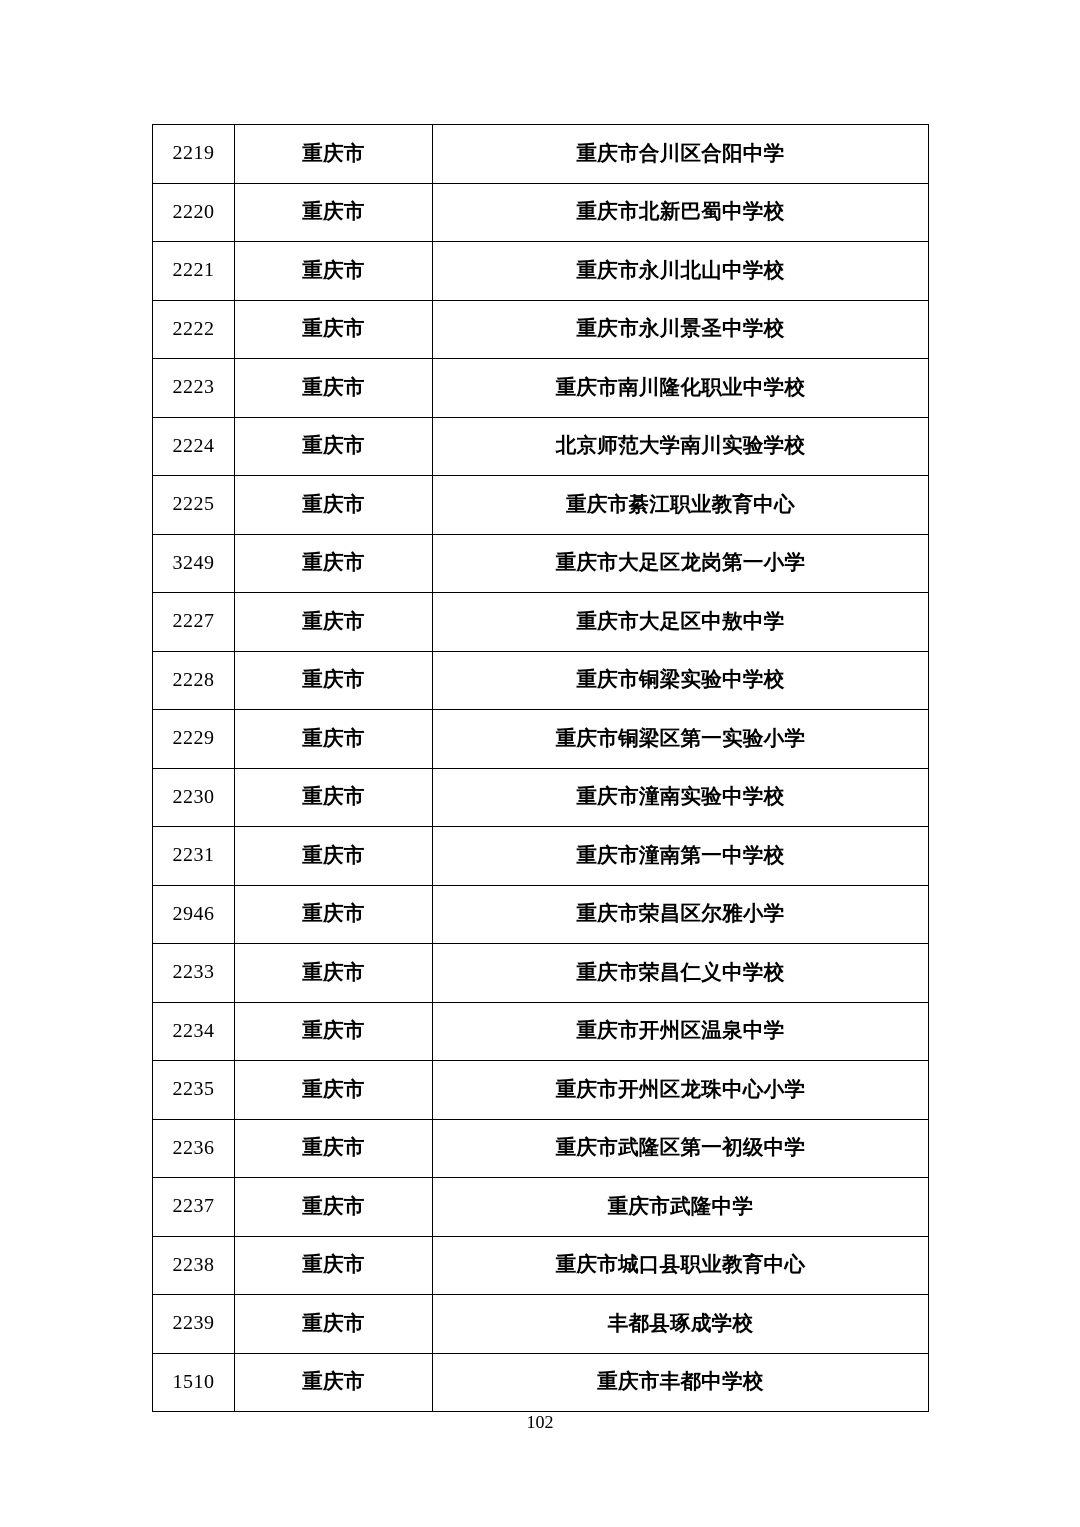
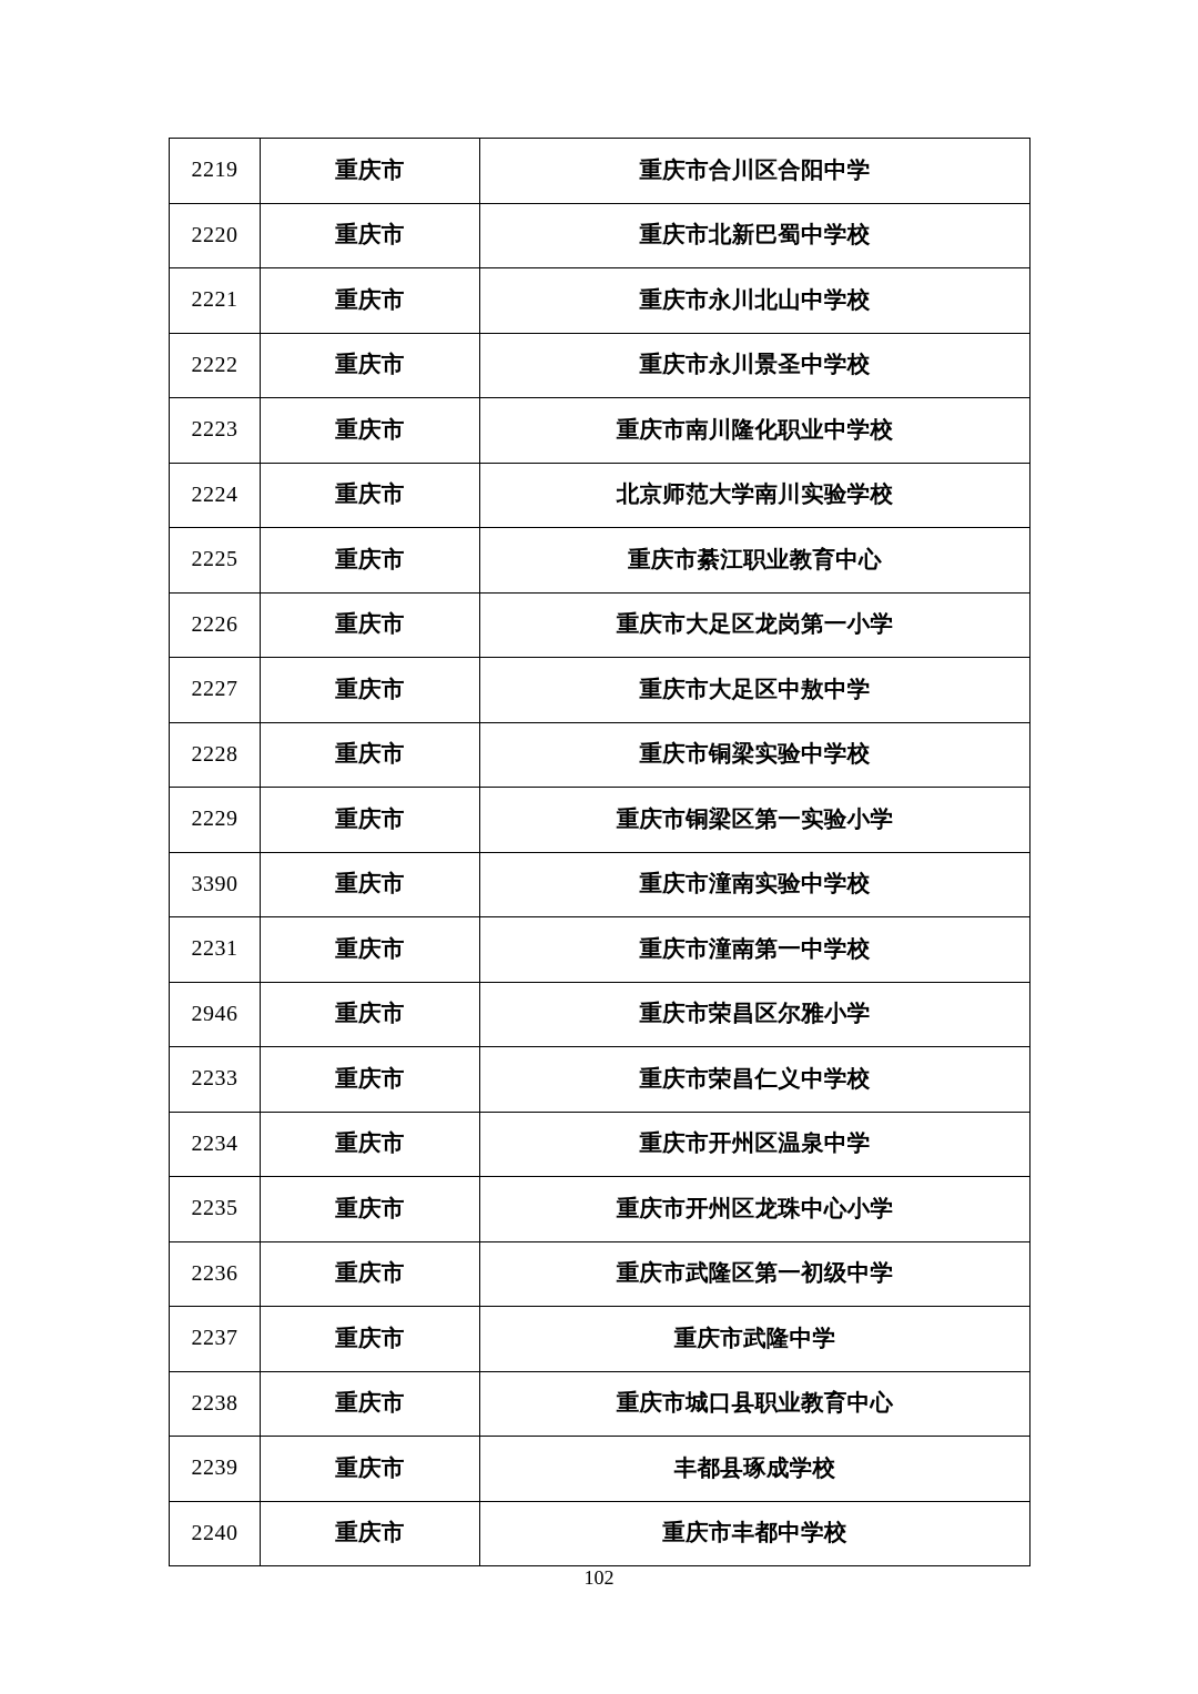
  2219	重庆市	重庆市合川区合阳中学
  2220	重庆市	重庆市北新巴蜀中学校
  2221	重庆市	重庆市永川北山中学校
  2222	重庆市	重庆市永川景圣中学校
  2223	重庆市	重庆市南川隆化职业中学校
  2224	重庆市	北京师范大学南川实验学校
  2225	重庆市	重庆市綦江职业教育中心
- 3249	重庆市	重庆市大足区龙岗第一小学
+ 2226	重庆市	重庆市大足区龙岗第一小学
  2227	重庆市	重庆市大足区中敖中学
  2228	重庆市	重庆市铜梁实验中学校
  2229	重庆市	重庆市铜梁区第一实验小学
- 2230	重庆市	重庆市潼南实验中学校
+ 3390	重庆市	重庆市潼南实验中学校
  2231	重庆市	重庆市潼南第一中学校
  2946	重庆市	重庆市荣昌区尔雅小学
  2233	重庆市	重庆市荣昌仁义中学校
  2234	重庆市	重庆市开州区温泉中学
  2235	重庆市	重庆市开州区龙珠中心小学
  2236	重庆市	重庆市武隆区第一初级中学
  2237	重庆市	重庆市武隆中学
  2238	重庆市	重庆市城口县职业教育中心
  2239	重庆市	丰都县琢成学校
- 1510	重庆市	重庆市丰都中学校
+ 2240	重庆市	重庆市丰都中学校
  102
